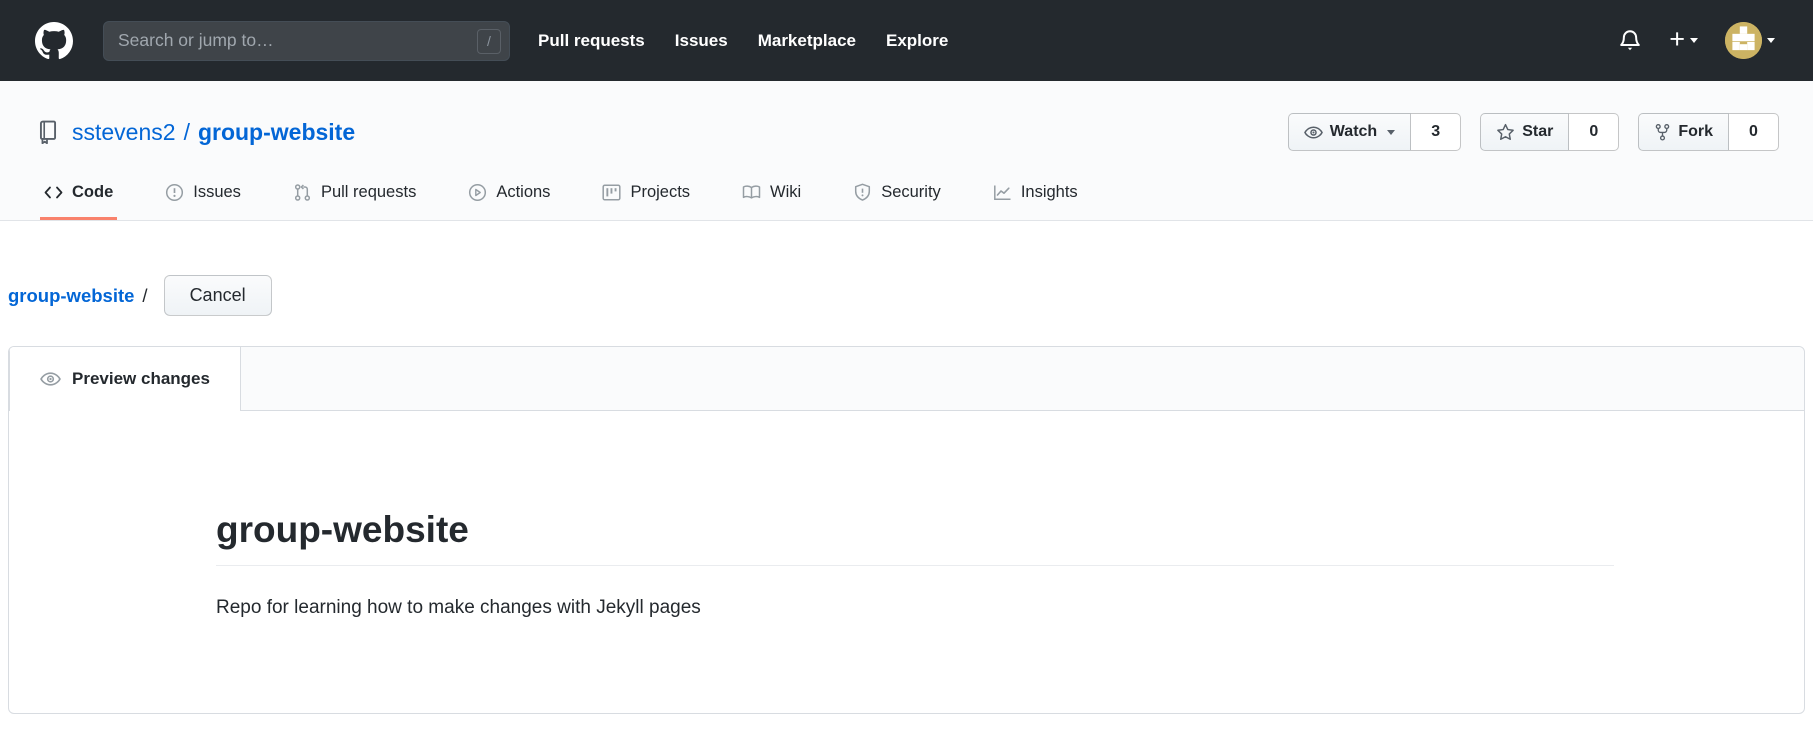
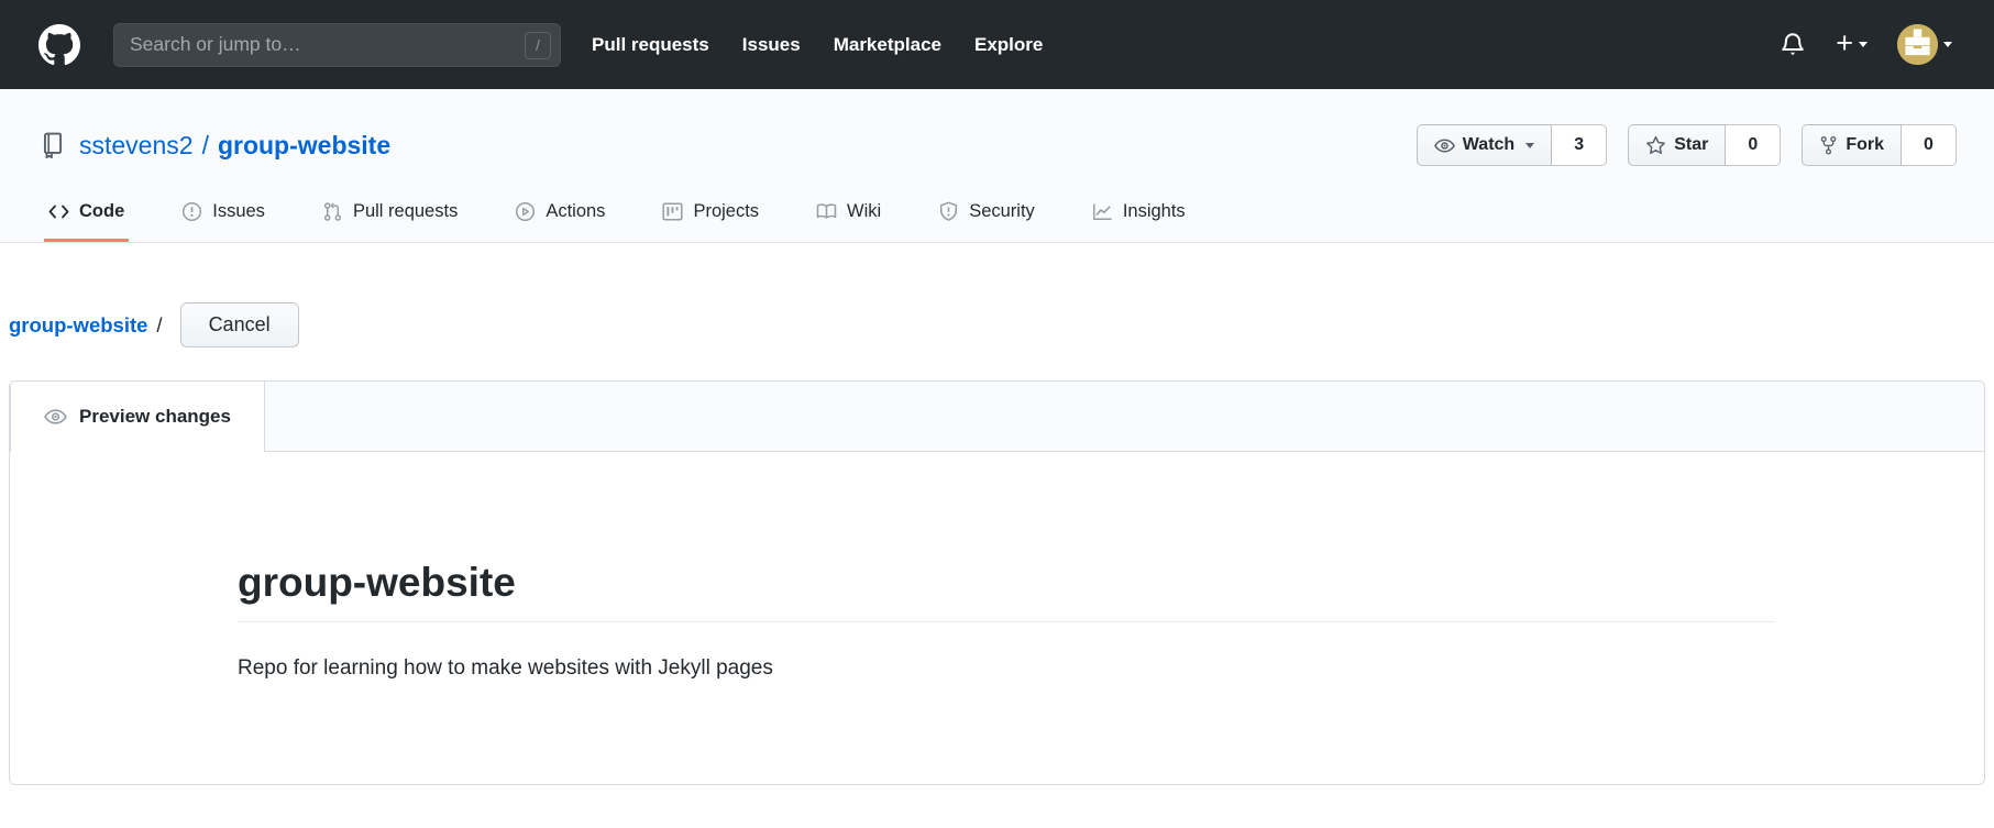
  Search or jump to…
  /
  Pull requests
  Issues
  Marketplace
  Explore
  +
  sstevens2
  /
  group-website
  Watch
  3
  Star
  0
  Fork
  0
  Code
  Issues
  Pull requests
  Actions
  Projects
  Wiki
  Security
  Insights
  group-website
  /
  Cancel
  Preview changes
  group-website
- Repo for learning how to make changes with Jekyll pages
+ Repo for learning how to make websites with Jekyll pages
